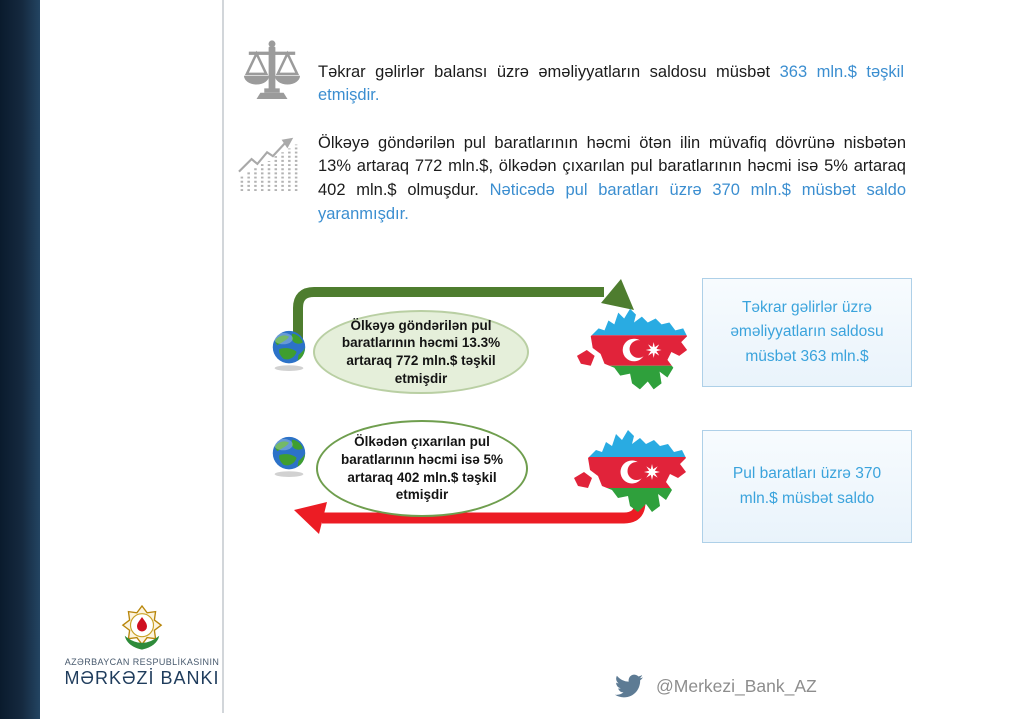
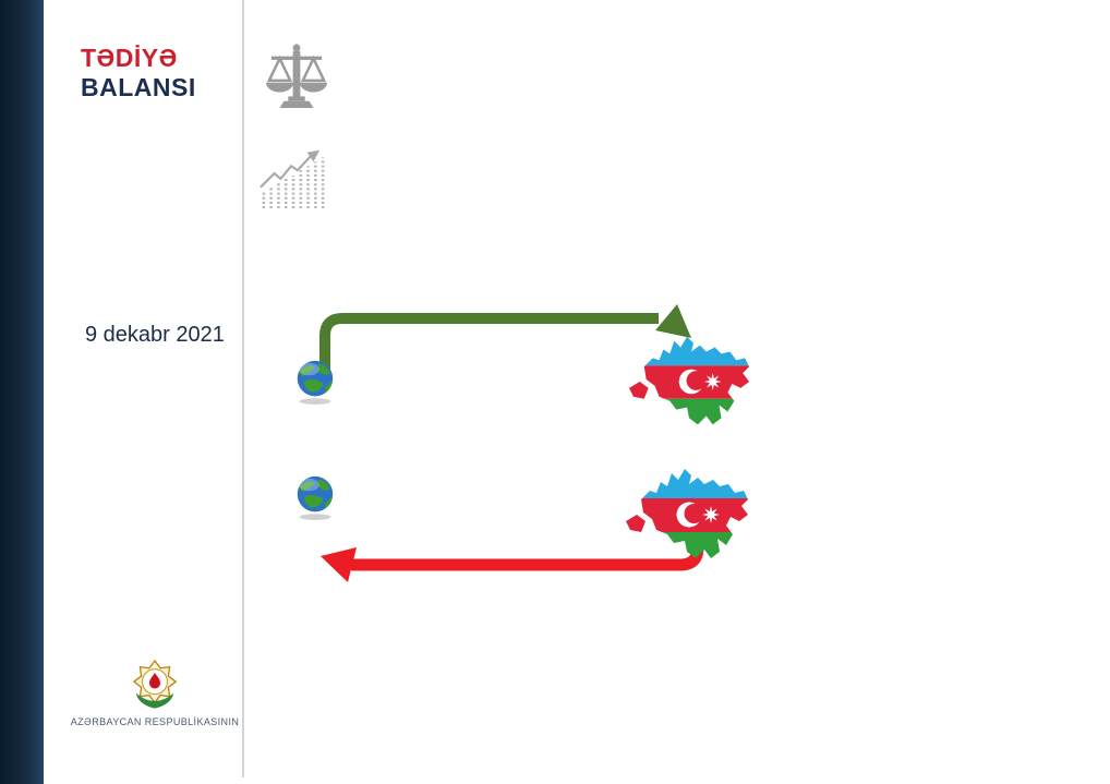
+ TƏDİYƏ
+ BALANSI
+ 9 dekabr 2021
  AZƏRBAYCAN RESPUBLİKASININ
- MƏRKƏZİ BANKI
- Təkrar gəlirlər balansı üzrə əməliyyatların saldosu müsbət 363 mln.$ təşkil etmişdir.
- Ölkəyə göndərilən pul baratlarının həcmi ötən ilin müvafiq dövrünə nisbətən 13% artaraq 772 mln.$, ölkədən çıxarılan pul baratlarının həcmi isə 5% artaraq 402 mln.$ olmuşdur. Nəticədə pul baratları üzrə 370 mln.$ müsbət saldo yaranmışdır.
- Ölkəyə göndərilən pul baratlarının həcmi 13.3% artaraq 772 mln.$ təşkil etmişdir
- Ölkədən çıxarılan pul baratlarının həcmi isə 5% artaraq 402 mln.$ təşkil etmişdir
- Təkrar gəlirlər üzrə əməliyyatların saldosu müsbət 363 mln.$
- Pul baratları üzrə 370 mln.$ müsbət saldo
- @Merkezi_Bank_AZ
